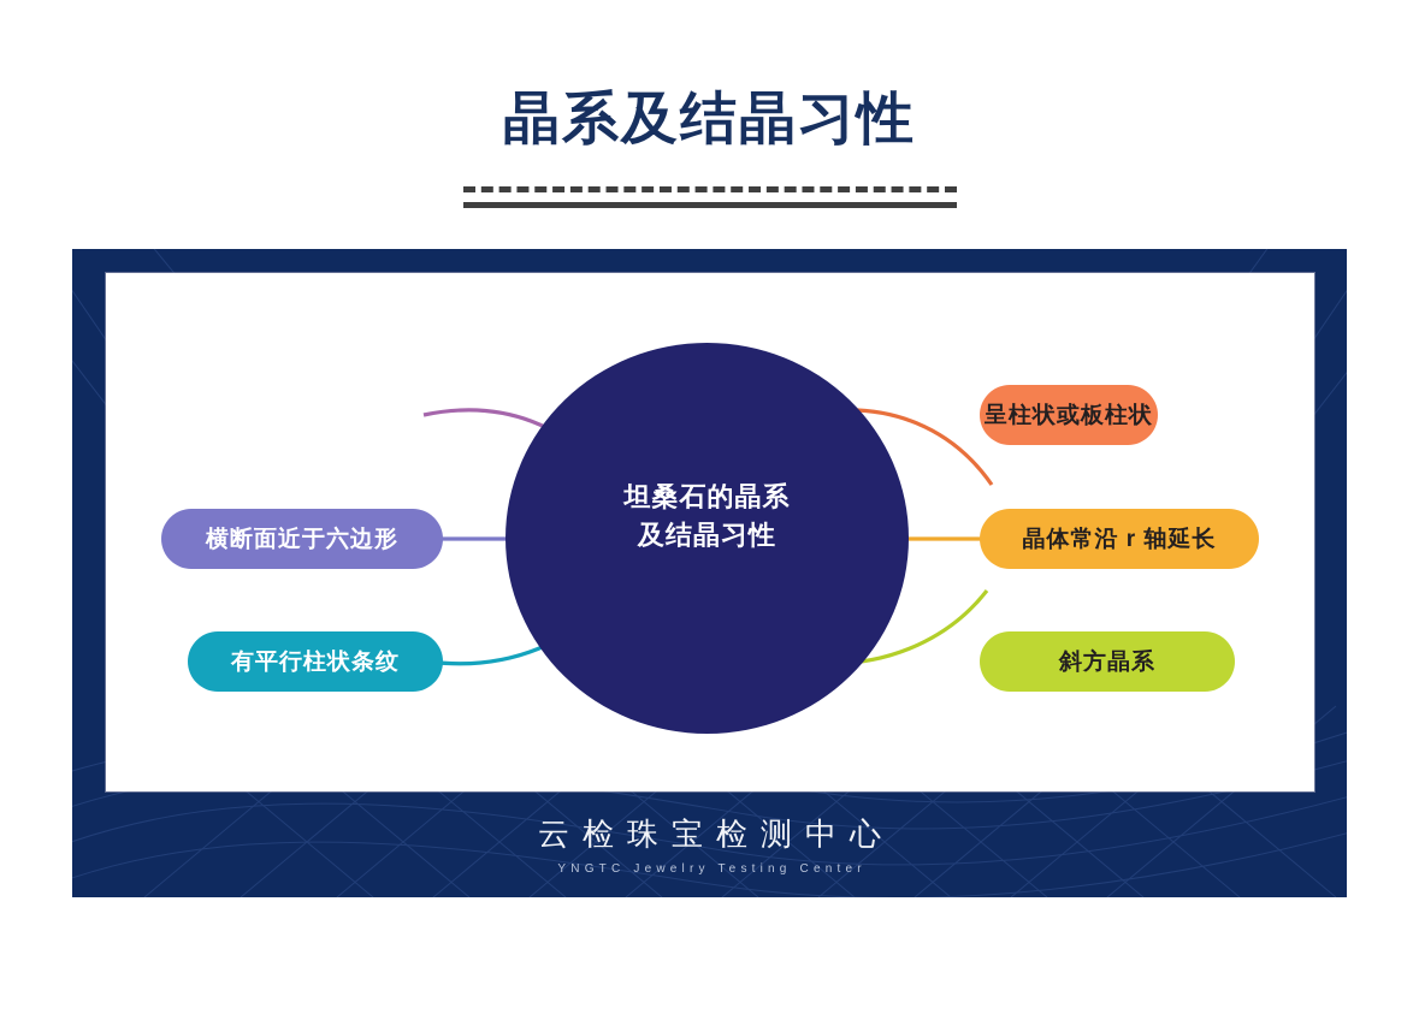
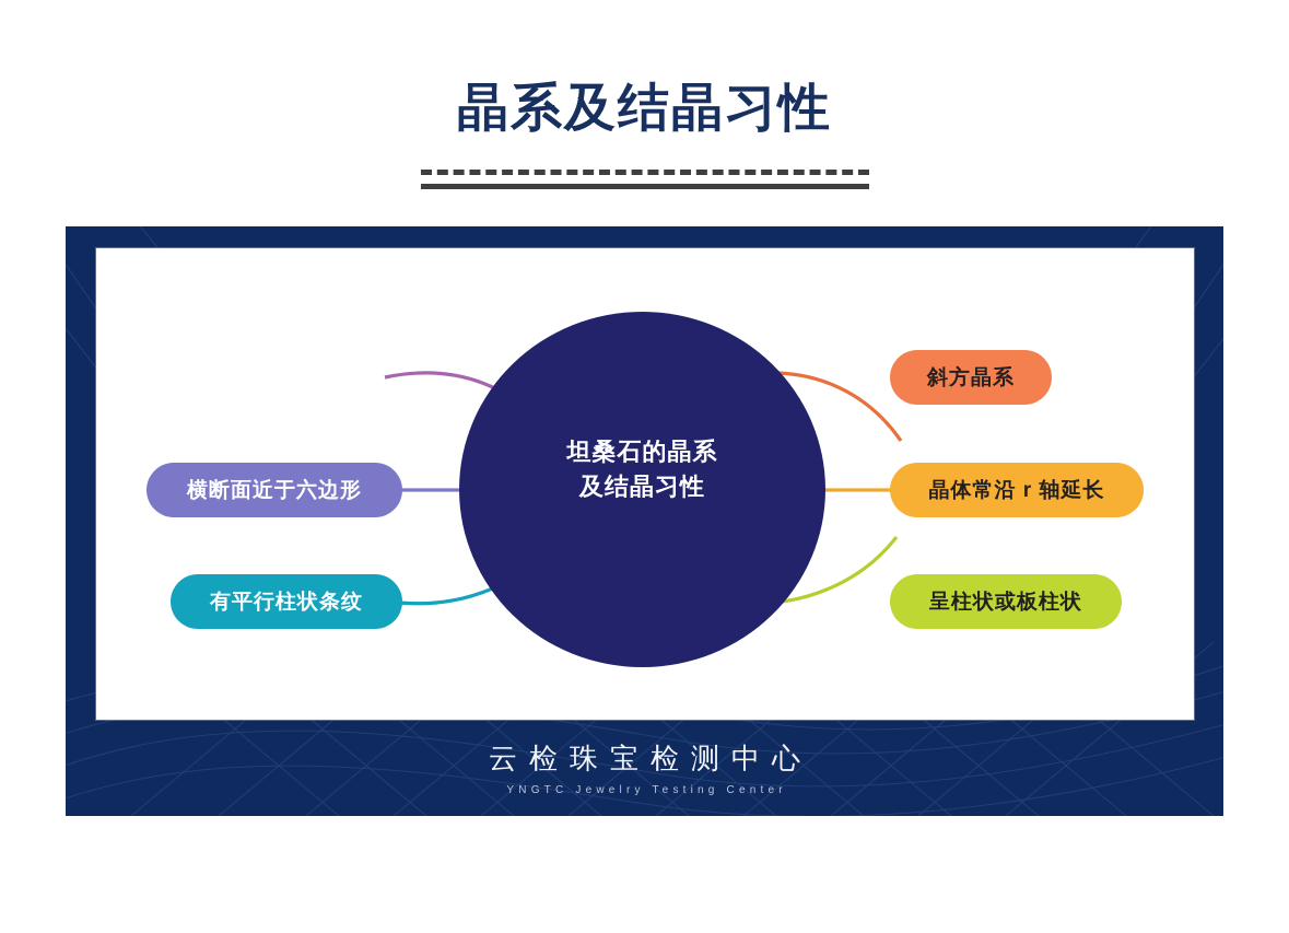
  晶系及结晶习性
  坦桑石的晶系
  及结晶习性
  横断面近于六边形
  有平行柱状条纹
- 呈柱状或板柱状
+ 斜方晶系
  晶体常沿 r 轴延长
- 斜方晶系
+ 呈柱状或板柱状
  云检珠宝检测中心
  YNGTC Jewelry Testing Center
